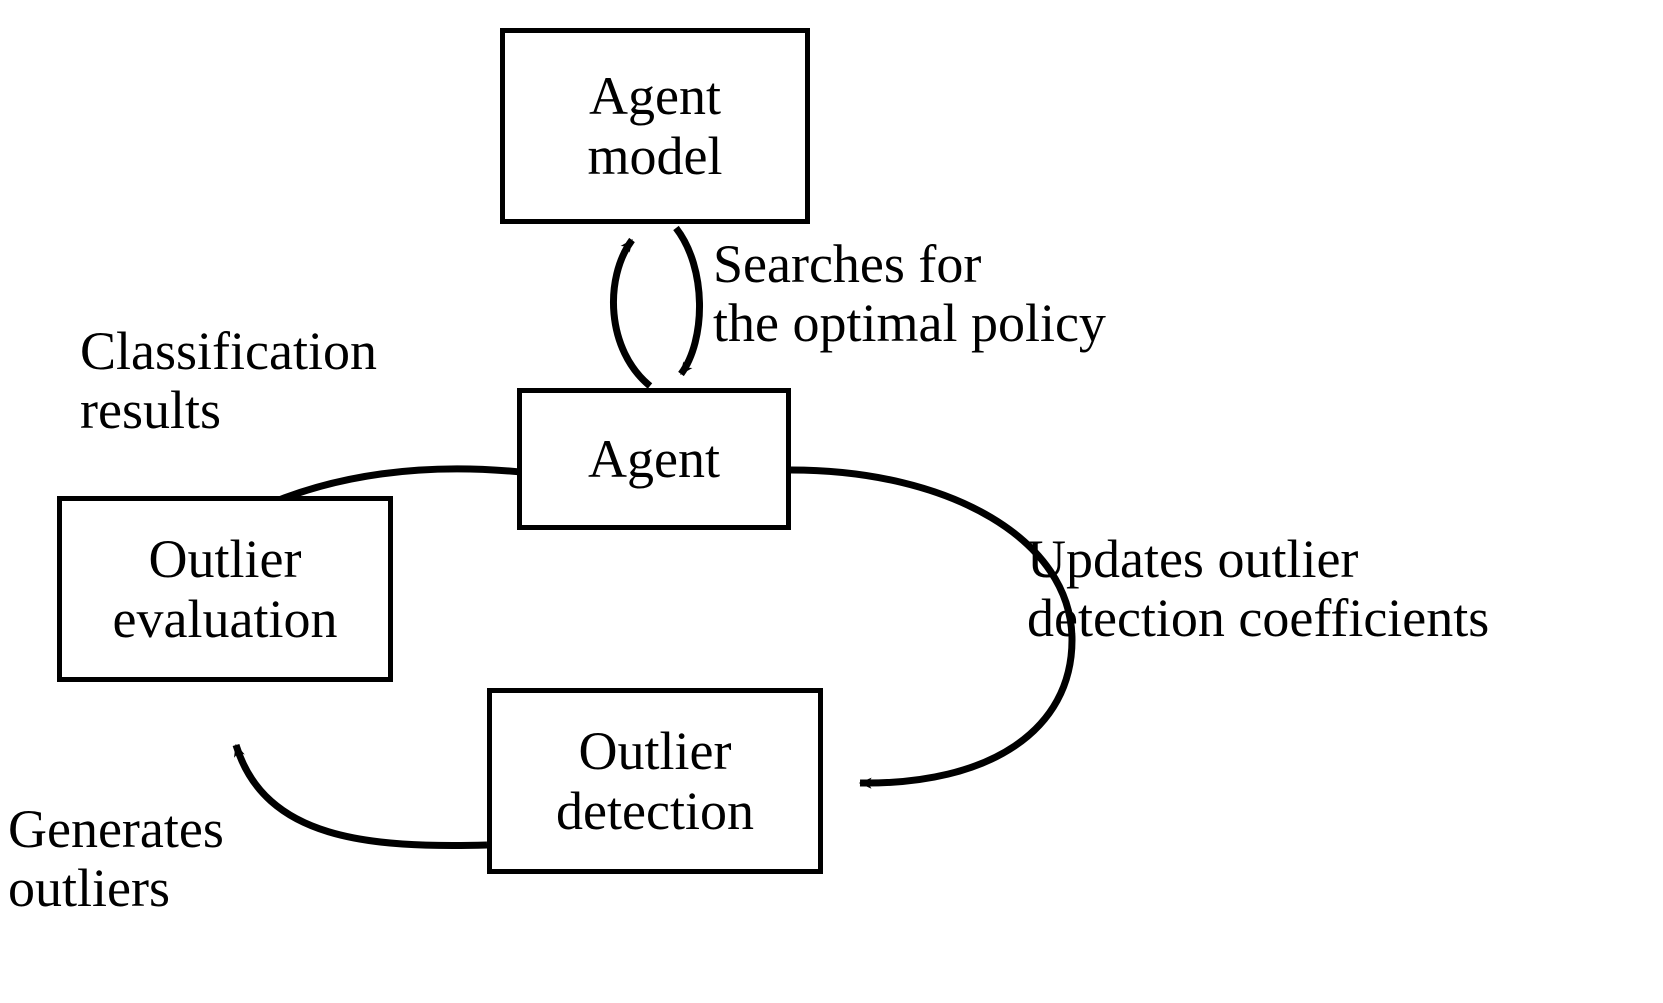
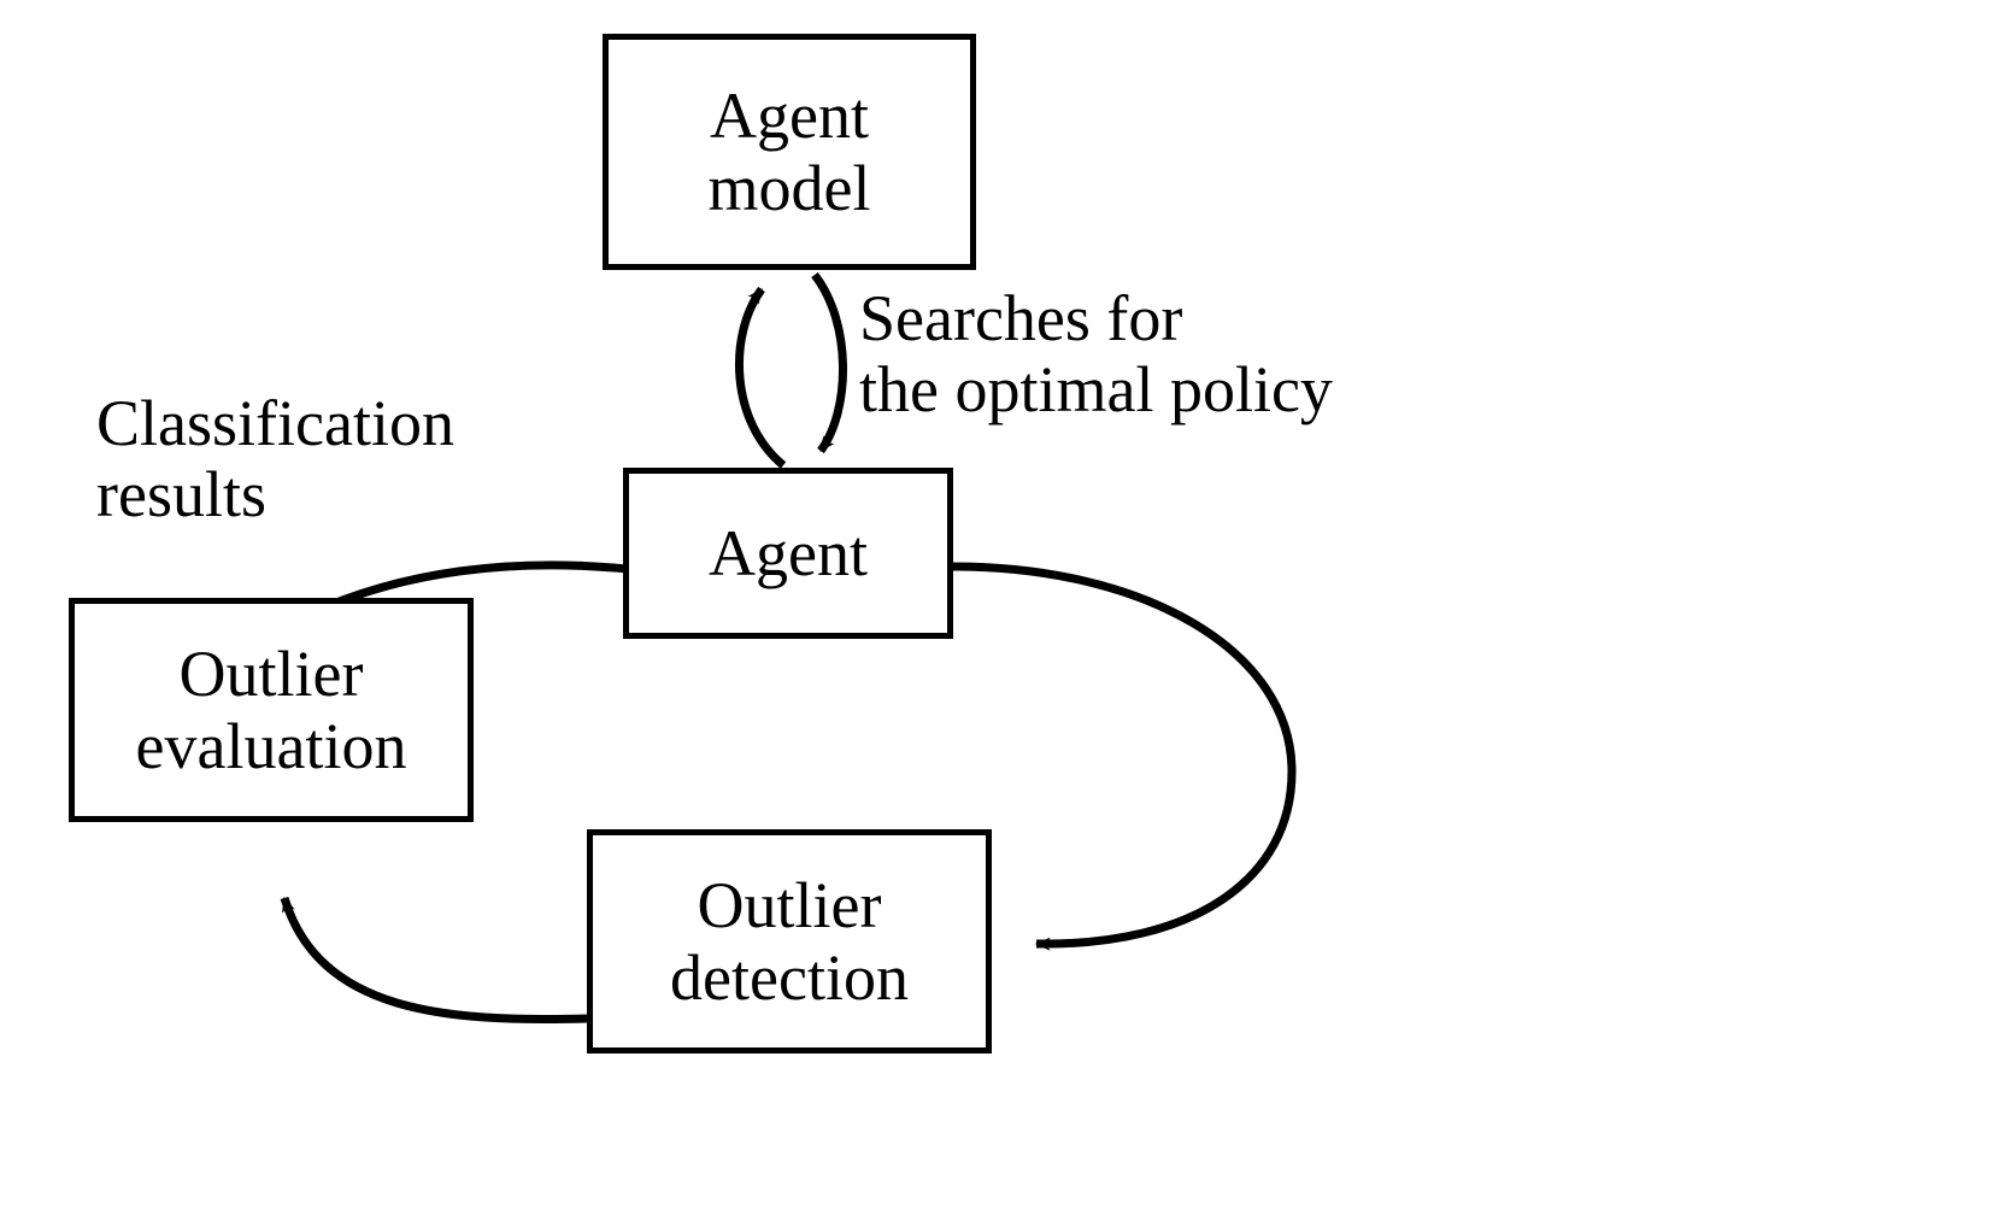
  Agent
  model
  Agent
  Outlier
  evaluation
  Outlier
  detection
  Searches for
  the optimal policy
  Classification
  results
- Updates outlier
- detection coefficients
- Generates
- outliers
